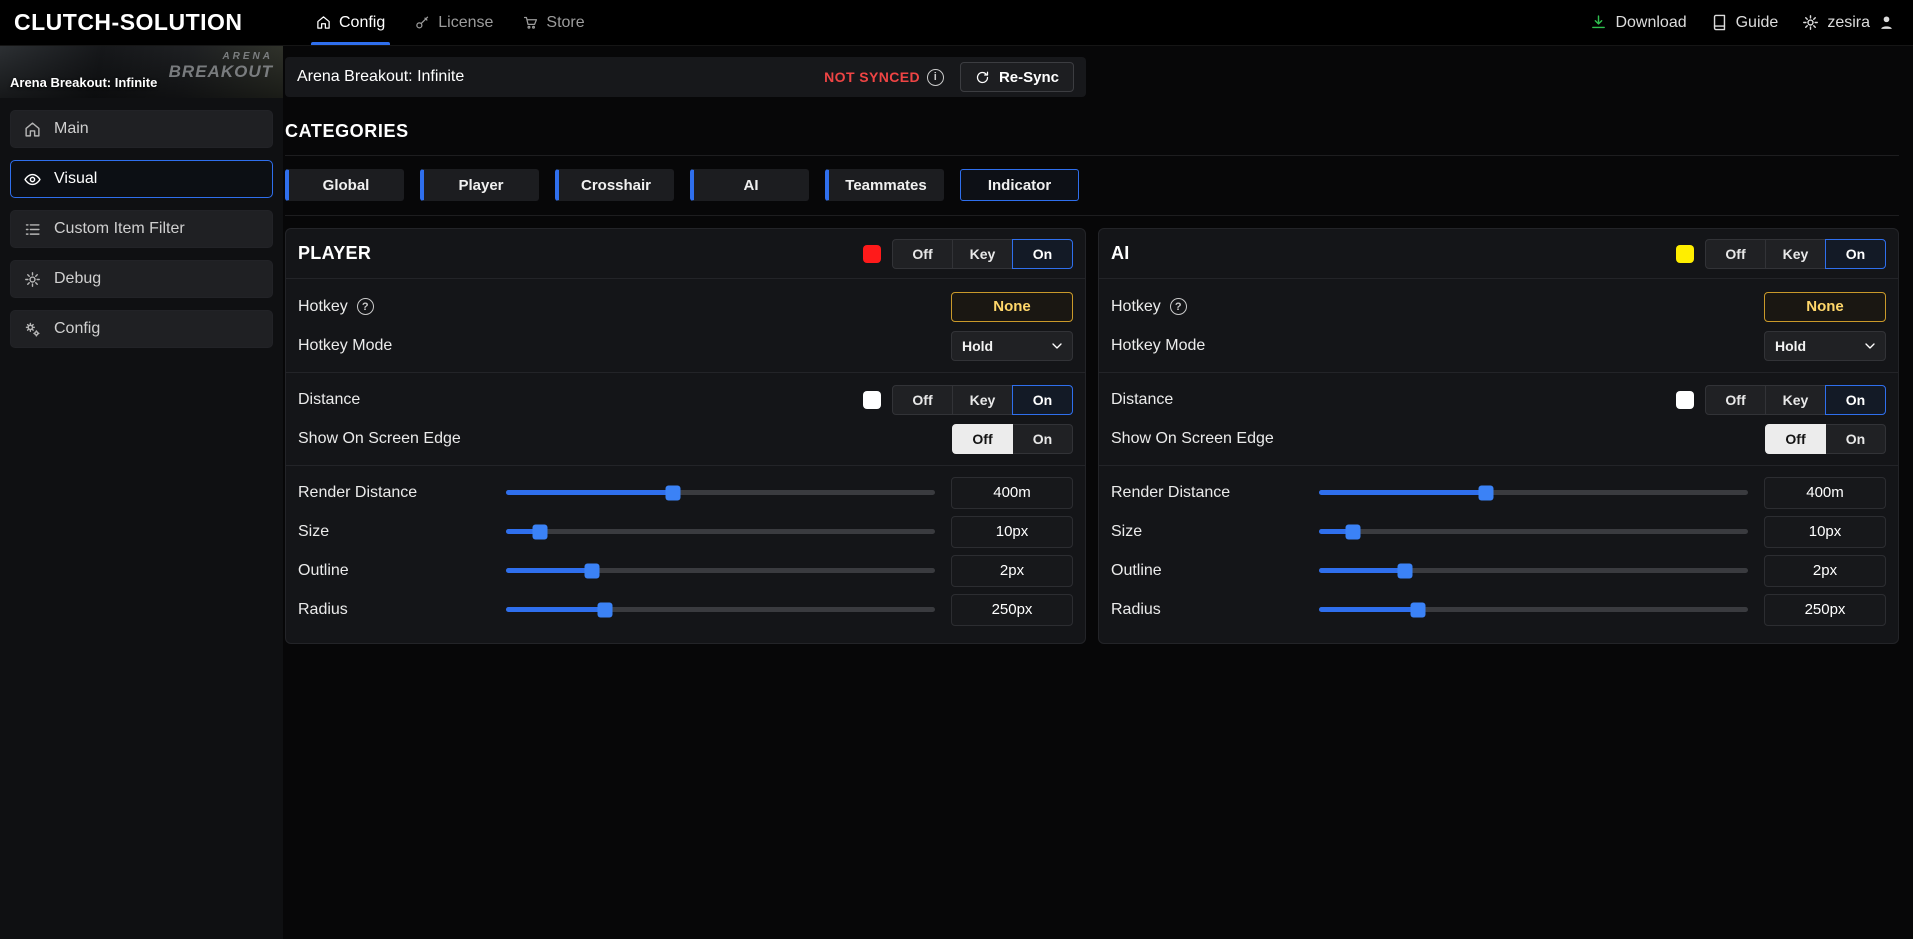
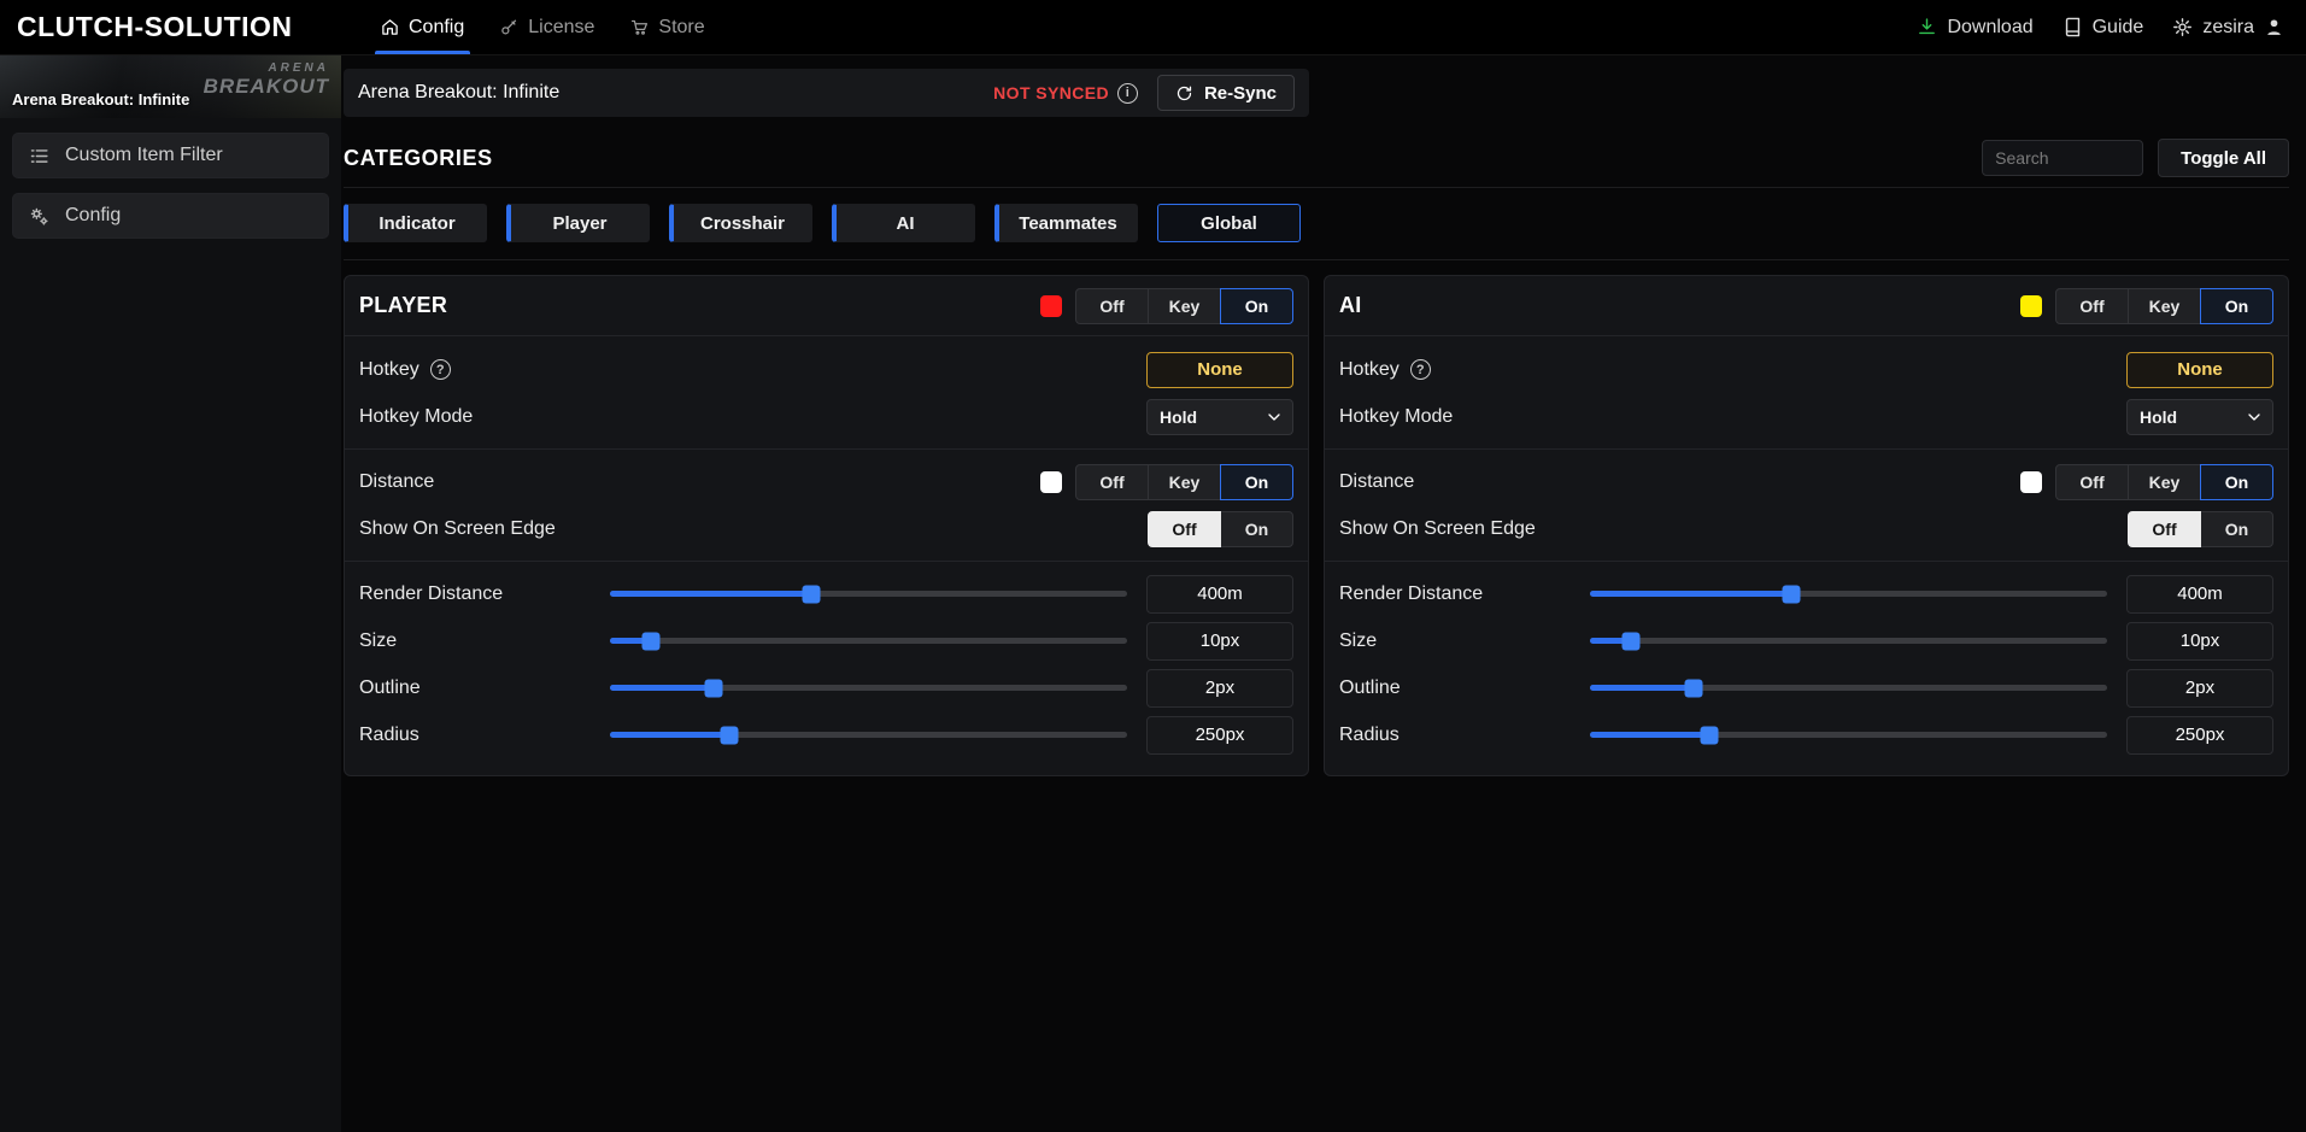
  CLUTCH-SOLUTION
  Config
  License
  Store
  Download
  Guide
  zesira
  ARENA
  BREAKOUT
  Arena Breakout: Infinite
- Main
- Visual
  Custom Item Filter
- Debug
  Config
  Arena Breakout: Infinite
  NOT SYNCED
  i
  Re-Sync
  CATEGORIES
+ Search
+ Toggle All
- Global
+ Indicator
  Player
  Crosshair
  AI
  Teammates
- Indicator
+ Global
  PLAYER
  Off
  Key
  On
  Hotkey
  ?
  None
  Hotkey Mode
  Hold
  Distance
  Off
  Key
  On
  Show On Screen Edge
  Off
  On
  Render Distance
  400m
  Size
  10px
  Outline
  2px
  Radius
  250px
  AI
  Off
  Key
  On
  Hotkey
  ?
  None
  Hotkey Mode
  Hold
  Distance
  Off
  Key
  On
  Show On Screen Edge
  Off
  On
  Render Distance
  400m
  Size
  10px
  Outline
  2px
  Radius
  250px
